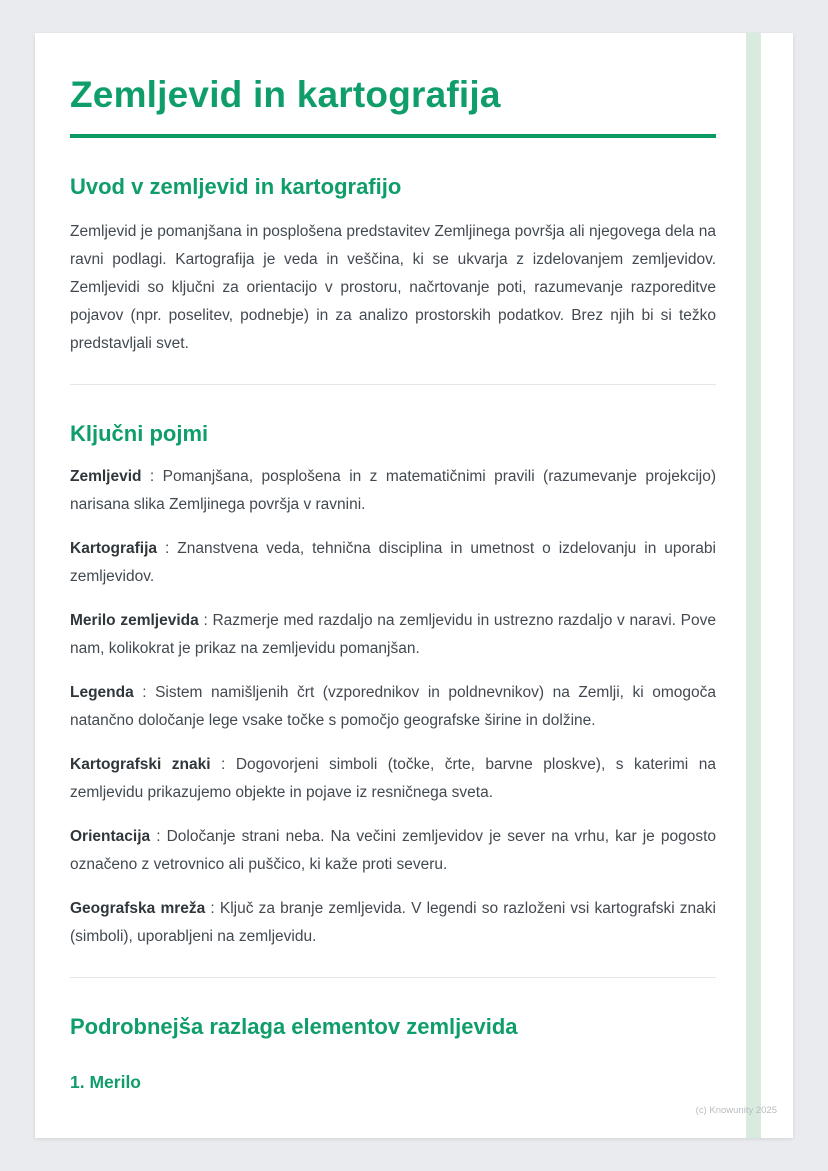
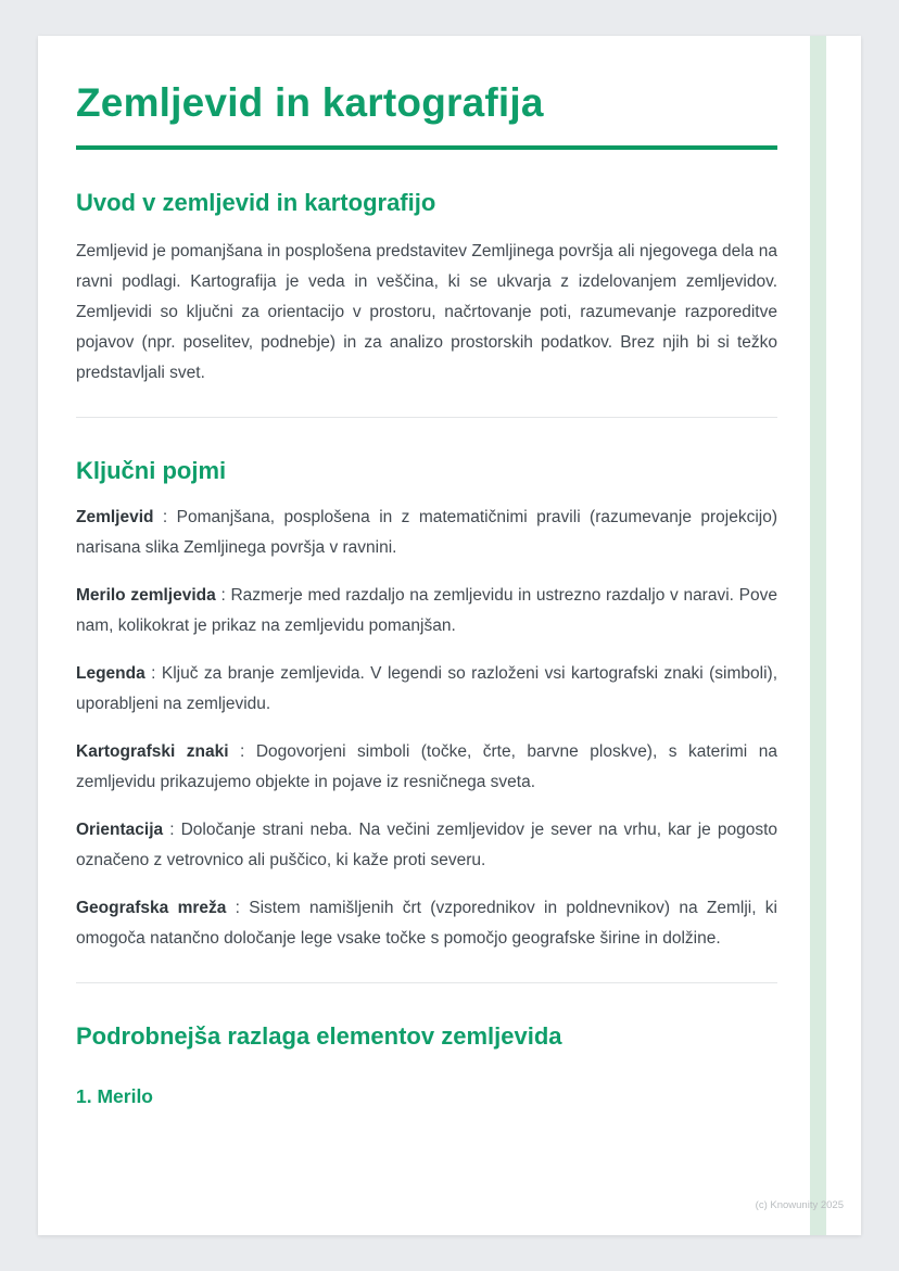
  Zemljevid in kartografija
  Uvod v zemljevid in kartografijo
  Zemljevid je pomanjšana in posplošena predstavitev Zemljinega površja ali njegovega dela na ravni podlagi. Kartografija je veda in veščina, ki se ukvarja z izdelovanjem zemljevidov. Zemljevidi so ključni za orientacijo v prostoru, načrtovanje poti, razumevanje razporeditve pojavov (npr. poselitev, podnebje) in za analizo prostorskih podatkov. Brez njih bi si težko predstavljali svet.
  Ključni pojmi
  Zemljevid : Pomanjšana, posplošena in z matematičnimi pravili (razumevanje projekcijo) narisana slika Zemljinega površja v ravnini.
- Kartografija : Znanstvena veda, tehnična disciplina in umetnost o izdelovanju in uporabi zemljevidov.
  Merilo zemljevida : Razmerje med razdaljo na zemljevidu in ustrezno razdaljo v naravi. Pove nam, kolikokrat je prikaz na zemljevidu pomanjšan.
- Legenda : Sistem namišljenih črt (vzporednikov in poldnevnikov) na Zemlji, ki omogoča natančno določanje lege vsake točke s pomočjo geografske širine in dolžine.
+ Legenda : Ključ za branje zemljevida. V legendi so razloženi vsi kartografski znaki (simboli), uporabljeni na zemljevidu.
  Kartografski znaki : Dogovorjeni simboli (točke, črte, barvne ploskve), s katerimi na zemljevidu prikazujemo objekte in pojave iz resničnega sveta.
  Orientacija : Določanje strani neba. Na večini zemljevidov je sever na vrhu, kar je pogosto označeno z vetrovnico ali puščico, ki kaže proti severu.
- Geografska mreža : Ključ za branje zemljevida. V legendi so razloženi vsi kartografski znaki (simboli), uporabljeni na zemljevidu.
+ Geografska mreža : Sistem namišljenih črt (vzporednikov in poldnevnikov) na Zemlji, ki omogoča natančno določanje lege vsake točke s pomočjo geografske širine in dolžine.
  Podrobnejša razlaga elementov zemljevida
  1. Merilo
  (c) Knowunity 2025
